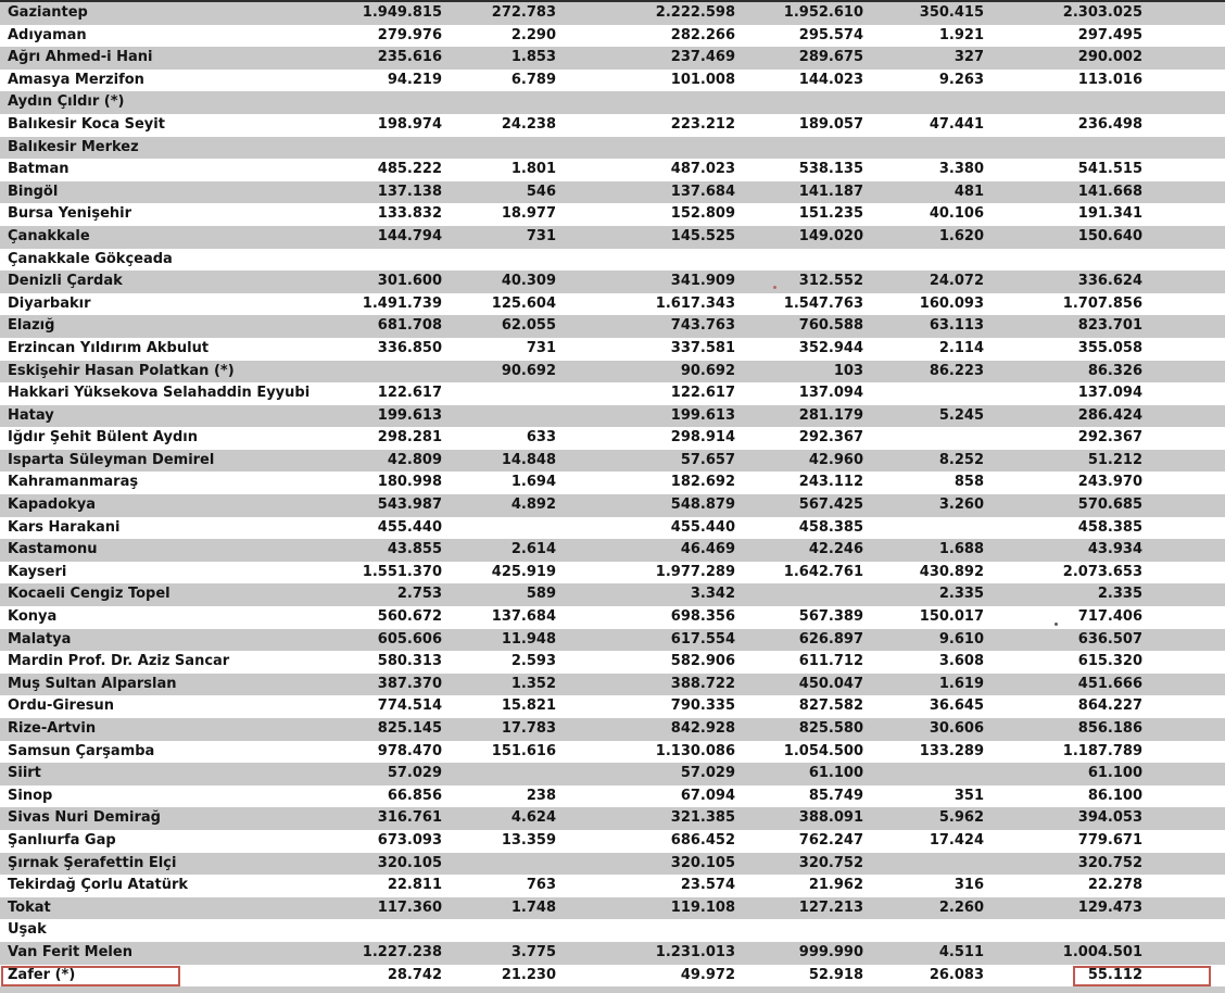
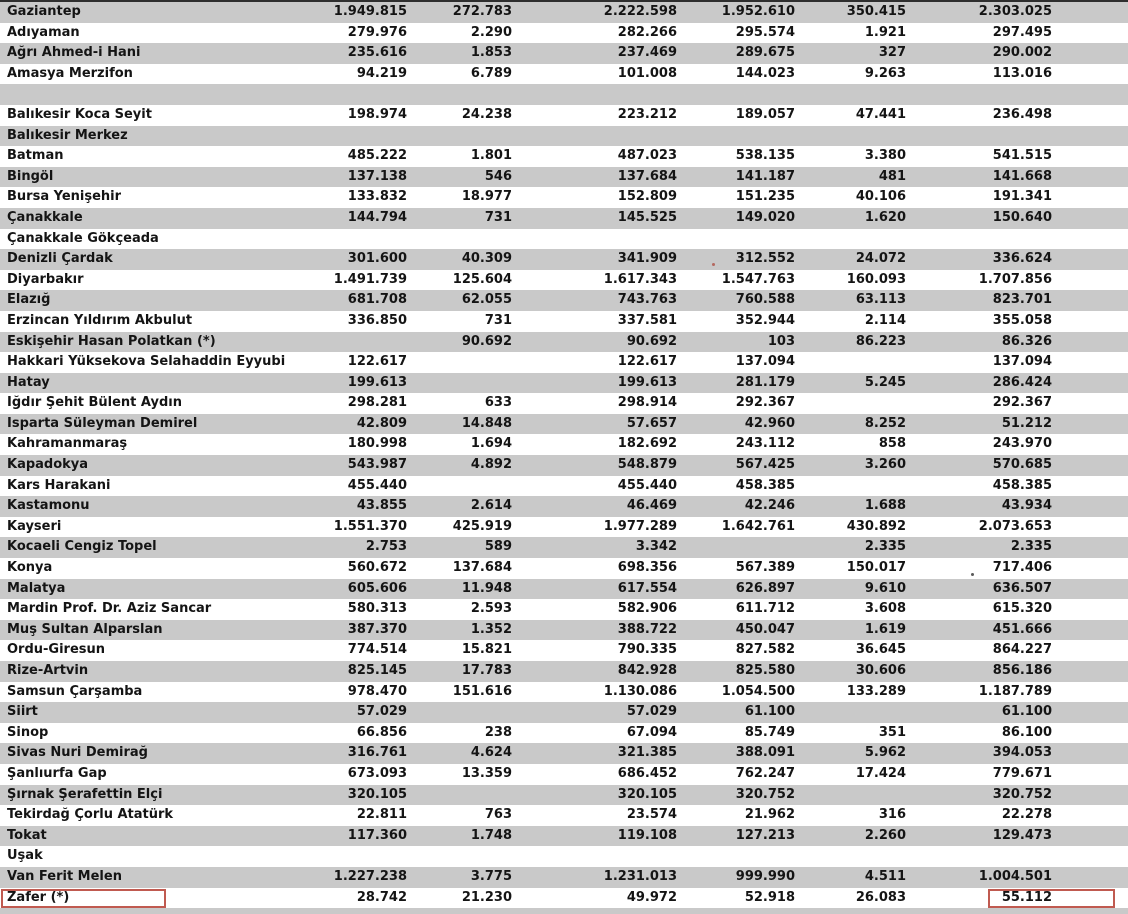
  Gaziantep
  1.949.815
  272.783
  2.222.598
  1.952.610
  350.415
  2.303.025
  Adıyaman
  279.976
  2.290
  282.266
  295.574
  1.921
  297.495
  Ağrı Ahmed-i Hani
  235.616
  1.853
  237.469
  289.675
  327
  290.002
  Amasya Merzifon
  94.219
  6.789
  101.008
  144.023
  9.263
  113.016
- Aydın Çıldır (*)
  Balıkesir Koca Seyit
  198.974
  24.238
  223.212
  189.057
  47.441
  236.498
  Balıkesir Merkez
  Batman
  485.222
  1.801
  487.023
  538.135
  3.380
  541.515
  Bingöl
  137.138
  546
  137.684
  141.187
  481
  141.668
  Bursa Yenişehir
  133.832
  18.977
  152.809
  151.235
  40.106
  191.341
  Çanakkale
  144.794
  731
  145.525
  149.020
  1.620
  150.640
  Çanakkale Gökçeada
  Denizli Çardak
  301.600
  40.309
  341.909
  312.552
  24.072
  336.624
  Diyarbakır
  1.491.739
  125.604
  1.617.343
  1.547.763
  160.093
  1.707.856
  Elazığ
  681.708
  62.055
  743.763
  760.588
  63.113
  823.701
  Erzincan Yıldırım Akbulut
  336.850
  731
  337.581
  352.944
  2.114
  355.058
  Eskişehir Hasan Polatkan (*)
  90.692
  90.692
  103
  86.223
  86.326
  Hakkari Yüksekova Selahaddin E
  122.617
  122.617
  137.094
  137.094
  Hatay
  199.613
  199.613
  281.179
  5.245
  286.424
  Iğdır Şehit Bülent Aydın
  298.281
  633
  298.914
  292.367
  292.367
  Isparta Süleyman Demirel
  42.809
  14.848
  57.657
  42.960
  8.252
  51.212
  Kahramanmaraş
  180.998
  1.694
  182.692
  243.112
  858
  243.970
  Kapadokya
  543.987
  4.892
  548.879
  567.425
  3.260
  570.685
  Kars Harakani
  455.440
  455.440
  458.385
  458.385
  Kastamonu
  43.855
  2.614
  46.469
  42.246
  1.688
  43.934
  Kayseri
  1.551.370
  425.919
  1.977.289
  1.642.761
  430.892
  2.073.653
  Kocaeli Cengiz Topel
  2.753
  589
  3.342
  2.335
  2.335
  Konya
  560.672
  137.684
  698.356
  567.389
  150.017
  717.406
  Malatya
  605.606
  11.948
  617.554
  626.897
  9.610
  636.507
  Mardin Prof. Dr. Aziz Sancar
  580.313
  2.593
  582.906
  611.712
  3.608
  615.320
  Muş Sultan Alparslan
  387.370
  1.352
  388.722
  450.047
  1.619
  451.666
  Ordu-Giresun
  774.514
  15.821
  790.335
  827.582
  36.645
  864.227
  Rize-Artvin
  825.145
  17.783
  842.928
  825.580
  30.606
  856.186
  Samsun Çarşamba
  978.470
  151.616
  1.130.086
  1.054.500
  133.289
  1.187.789
  Siirt
  57.029
  57.029
  61.100
  61.100
  Sinop
  66.856
  238
  67.094
  85.749
  351
  86.100
  Sivas Nuri Demirağ
  316.761
  4.624
  321.385
  388.091
  5.962
  394.053
  Şanlıurfa Gap
  673.093
  13.359
  686.452
  762.247
  17.424
  779.671
  Şırnak Şerafettin Elçi
  320.105
  320.105
  320.752
  320.752
  Tekirdağ Çorlu Atatürk
  22.811
  763
  23.574
  21.962
  316
  22.278
  Tokat
  117.360
  1.748
  119.108
  127.213
  2.260
  129.473
  Uşak
  Van Ferit Melen
  1.227.238
  3.775
  1.231.013
  999.990
  4.511
  1.004.501
  Zafer (*)
  28.742
  21.230
  49.972
  52.918
  26.083
  55.112
